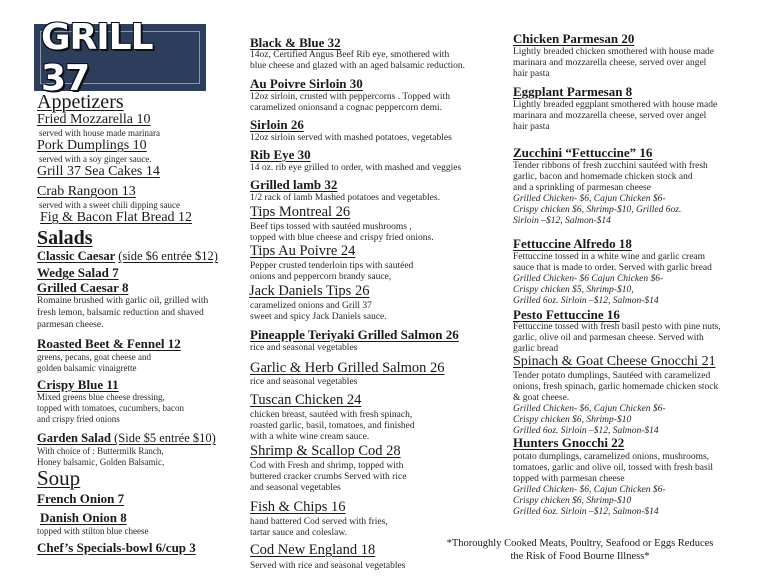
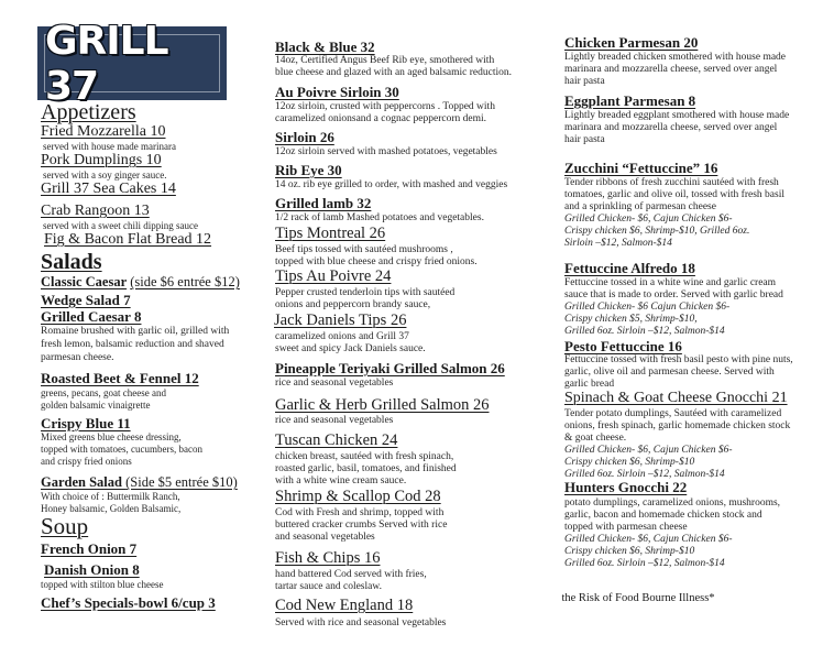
  GRILL 37
  Appetizers
  Fried Mozzarella 10
  served with house made marinara
  Pork Dumplings 10
  served with a soy ginger sauce.
  Grill 37 Sea Cakes 14
  Crab Rangoon 13
  served with a sweet chili dipping sauce
  Fig & Bacon Flat Bread 12
  Salads
  Classic Caesar (side $6 entrée $12)
  Wedge Salad 7
  Grilled Caesar 8
  Romaine brushed with garlic oil, grilled with
  fresh lemon, balsamic reduction and shaved
  parmesan cheese.
  Roasted Beet & Fennel 12
  greens, pecans, goat cheese and
  golden balsamic vinaigrette
  Crispy Blue 11
  Mixed greens blue cheese dressing,
  topped with tomatoes, cucumbers, bacon
  and crispy fried onions
  Garden Salad (Side $5 entrée $10)
  With choice of : Buttermilk Ranch,
  Honey balsamic, Golden Balsamic,
  Soup
  French Onion 7
  Danish Onion 8
  topped with stilton blue cheese
  Chef’s Specials-bowl 6/cup 3
  Black & Blue 32
  14oz, Certified Angus Beef Rib eye, smothered with
  blue cheese and glazed with an aged balsamic reduction.
  Au Poivre Sirloin 30
  12oz sirloin, crusted with peppercorns . Topped with
  caramelized onionsand a cognac peppercorn demi.
  Sirloin 26
  12oz sirloin served with mashed potatoes, vegetables
  Rib Eye 30
  14 oz. rib eye grilled to order, with mashed and veggies
  Grilled lamb 32
  1/2 rack of lamb Mashed potatoes and vegetables.
  Tips Montreal 26
  Beef tips tossed with sautéed mushrooms ,
  topped with blue cheese and crispy fried onions.
  Tips Au Poivre 24
  Pepper crusted tenderloin tips with sautéed
  onions and peppercorn brandy sauce,
  Jack Daniels Tips 26
  caramelized onions and Grill 37
  sweet and spicy Jack Daniels sauce.
  Pineapple Teriyaki Grilled Salmon 26
  rice and seasonal vegetables
  Garlic & Herb Grilled Salmon 26
  rice and seasonal vegetables
  Tuscan Chicken 24
  chicken breast, sautéed with fresh spinach,
  roasted garlic, basil, tomatoes, and finished
  with a white wine cream sauce.
  Shrimp & Scallop Cod 28
  Cod with Fresh and shrimp, topped with
  buttered cracker crumbs Served with rice
  and seasonal vegetables
  Fish & Chips 16
  hand battered Cod served with fries,
  tartar sauce and coleslaw.
  Cod New England 18
  Served with rice and seasonal vegetables
  Chicken Parmesan 20
  Lightly breaded chicken smothered with house made
  marinara and mozzarella cheese, served over angel
  hair pasta
  Eggplant Parmesan 8
  Lightly breaded eggplant smothered with house made
  marinara and mozzarella cheese, served over angel
  hair pasta
  Zucchini “Fettuccine” 16
  Tender ribbons of fresh zucchini sautéed with fresh
- garlic, bacon and homemade chicken stock and
+ tomatoes, garlic and olive oil, tossed with fresh basil
  and a sprinkling of parmesan cheese
  Grilled Chicken- $6, Cajun Chicken $6-
  Crispy chicken $6, Shrimp-$10, Grilled 6oz.
  Sirloin –$12, Salmon-$14
  Fettuccine Alfredo 18
  Fettuccine tossed in a white wine and garlic cream
  sauce that is made to order. Served with garlic bread
  Grilled Chicken- $6 Cajun Chicken $6-
  Crispy chicken $5, Shrimp-$10,
  Grilled 6oz. Sirloin –$12, Salmon-$14
  Pesto Fettuccine 16
  Fettuccine tossed with fresh basil pesto with pine nuts,
  garlic, olive oil and parmesan cheese. Served with
  garlic bread
  Spinach & Goat Cheese Gnocchi 21
  Tender potato dumplings, Sautéed with caramelized
  onions, fresh spinach, garlic homemade chicken stock
  & goat cheese.
  Grilled Chicken- $6, Cajun Chicken $6-
  Crispy chicken $6, Shrimp-$10
  Grilled 6oz. Sirloin –$12, Salmon-$14
  Hunters Gnocchi 22
  potato dumplings, caramelized onions, mushrooms,
- tomatoes, garlic and olive oil, tossed with fresh basil
+ garlic, bacon and homemade chicken stock and
  topped with parmesan cheese
  Grilled Chicken- $6, Cajun Chicken $6-
  Crispy chicken $6, Shrimp-$10
  Grilled 6oz. Sirloin –$12, Salmon-$14
- *Thoroughly Cooked Meats, Poultry, Seafood or Eggs Reduces
  the Risk of Food Bourne Illness*
